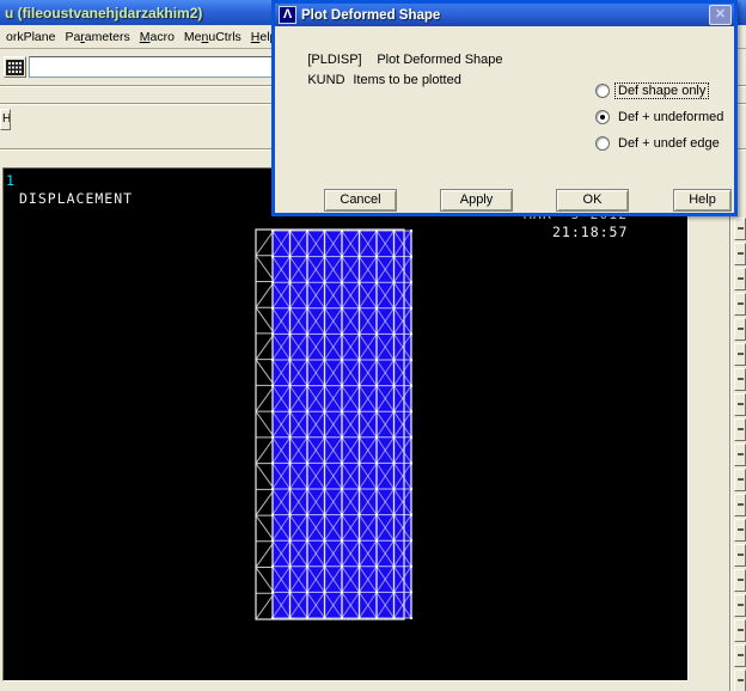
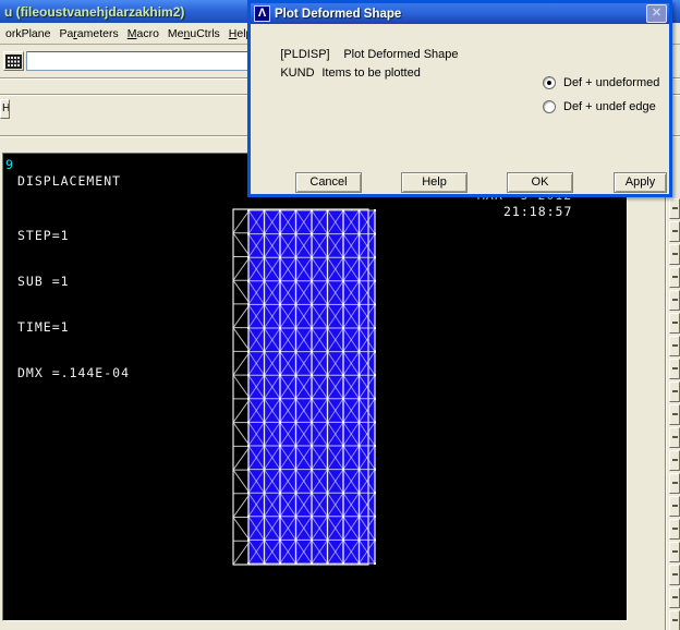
  u (fileoustvanehjdarzakhim2)
  orkPlane
  Parameters
  Macro
  MenuCtrls
  Hel
  H
- 1
+ 9
  DISPLACEMENT
+ STEP=1
+ SUB =1
+ TIME=1
+ DMX =.144E-04
  21:18:57
  Λ
  Plot Deformed Shape
  ✕
  [PLDISP] Plot Deformed Shape
  KUND Items to be plotted
- Def shape only
  Def + undeformed
  Def + undef edge
  Cancel
- Apply
+ Help
  OK
- Help
+ Apply
